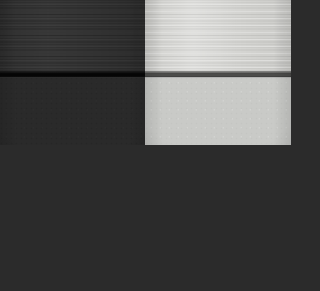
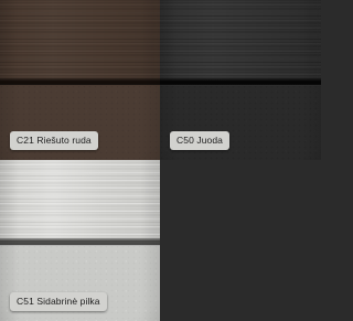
+ C21 Riešuto ruda
+ C50 Juoda
+ C51 Sidabrinė pilka
